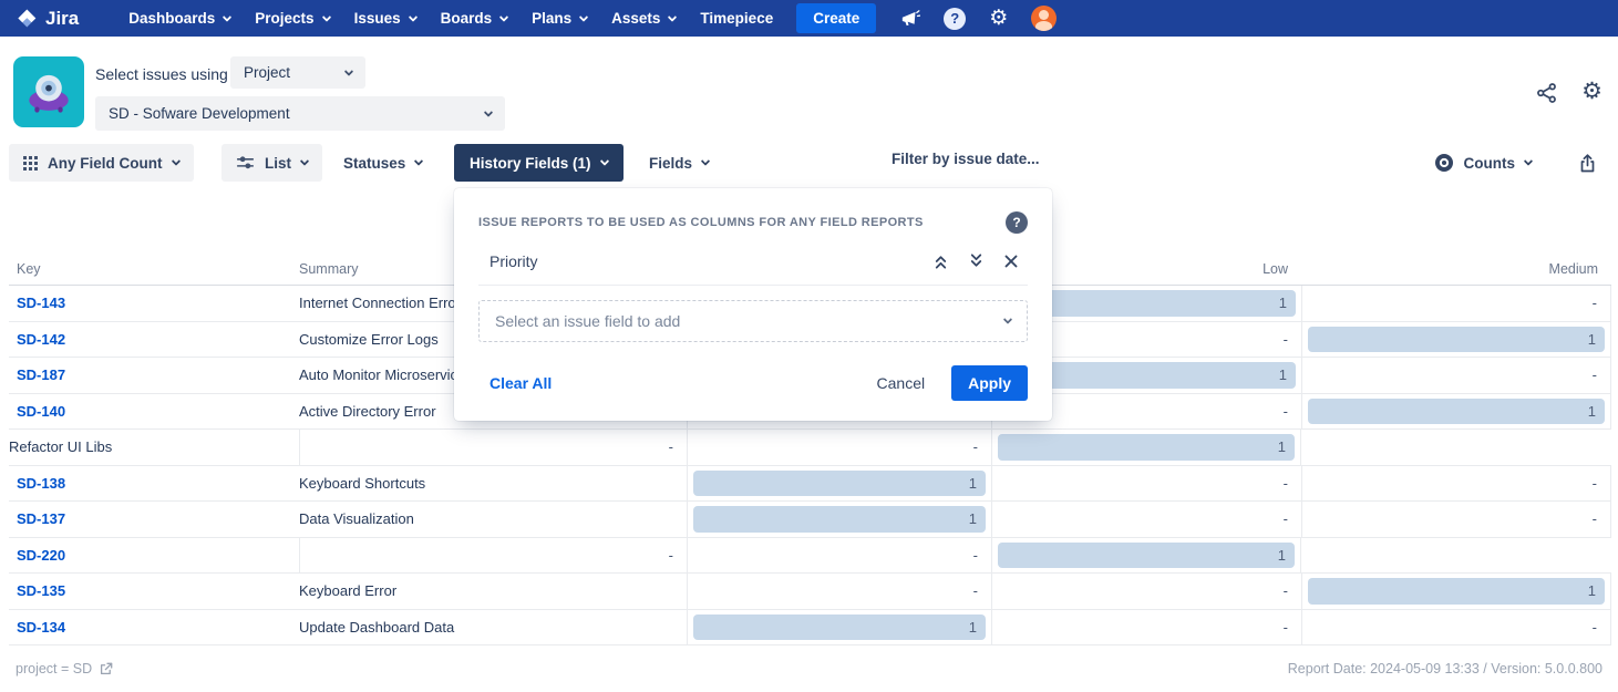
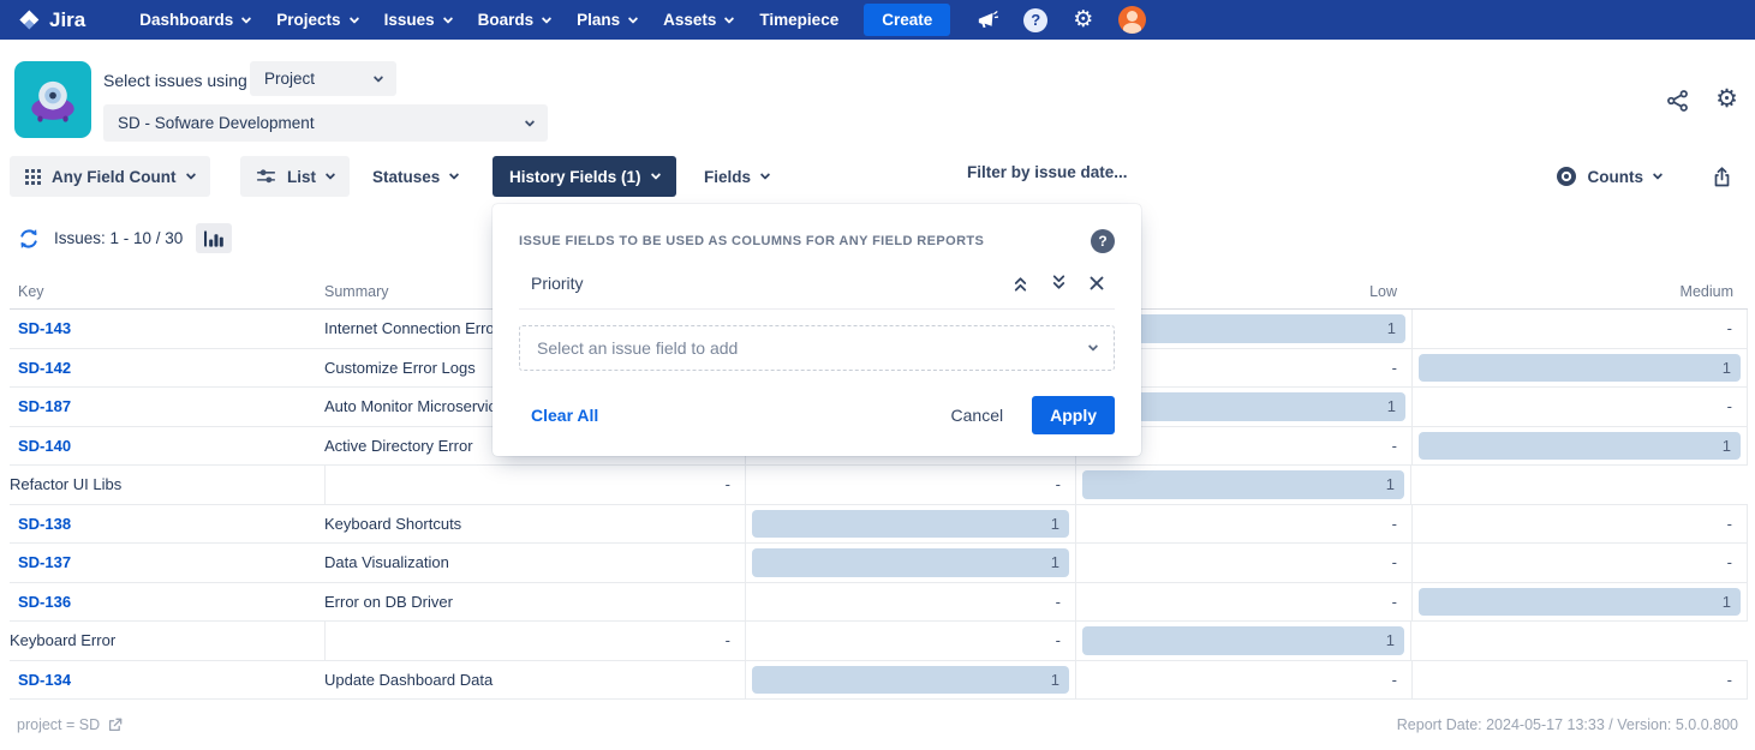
  Jira
  Dashboards
  Projects
  Issues
  Boards
  Plans
  Assets
  Timepiece
  Create
  ?
  ⚙
  Select issues using
  Project
  SD - Sofware Development
  ⚙
  Any Field Count
  List
  Statuses
  History Fields (1)
  Fields
  Filter by issue date...
  Counts
+ Issues: 1 - 10 / 30
  Key
  Summary
  Low
  Medium
  SD-143
  Internet Connection Erro
  1
  -
  SD-142
  Customize Error Logs
  -
  1
  SD-187
  Auto Monitor Microservi
  1
  -
  SD-140
  Active Directory Error
  -
  1
  Refactor UI Libs
  -
  -
  1
  SD-138
  Keyboard Shortcuts
  1
  -
  -
  SD-137
  Data Visualization
  1
  -
  -
- SD-220
+ SD-136
+ Error on DB Driver
  -
  -
  1
- SD-135
  Keyboard Error
  -
  -
  1
  SD-134
  Update Dashboard Data
  1
  -
  -
- ISSUE REPORTS TO BE USED AS COLUMNS FOR ANY FIELD REPORTS
+ ISSUE FIELDS TO BE USED AS COLUMNS FOR ANY FIELD REPORTS
  ?
  Priority
  Select an issue field to add
  Clear All
  Cancel
  Apply
  project = SD
- Report Date: 2024-05-09 13:33 / Version: 5.0.0.800
+ Report Date: 2024-05-17 13:33 / Version: 5.0.0.800
